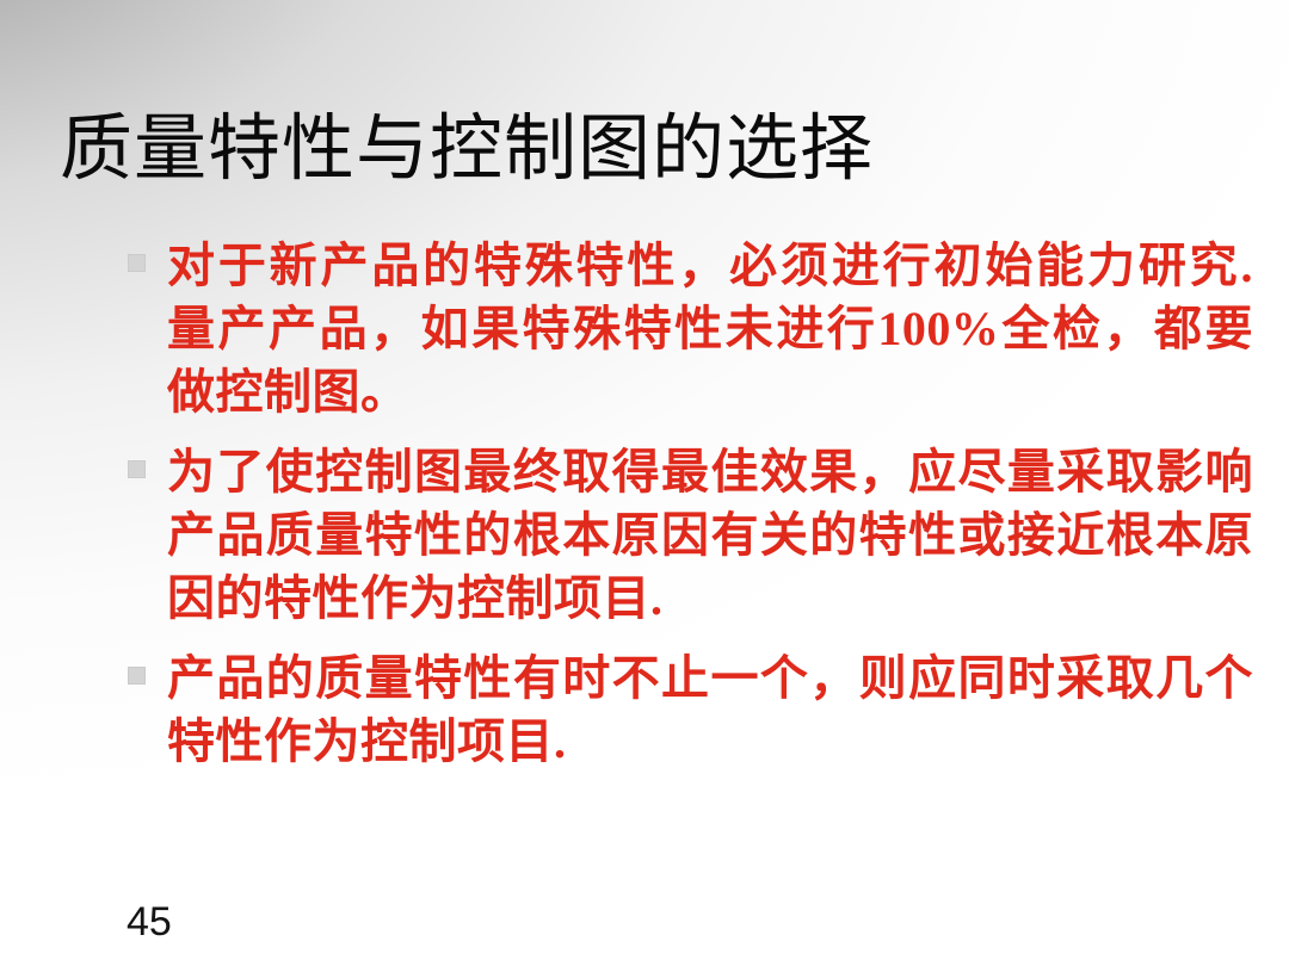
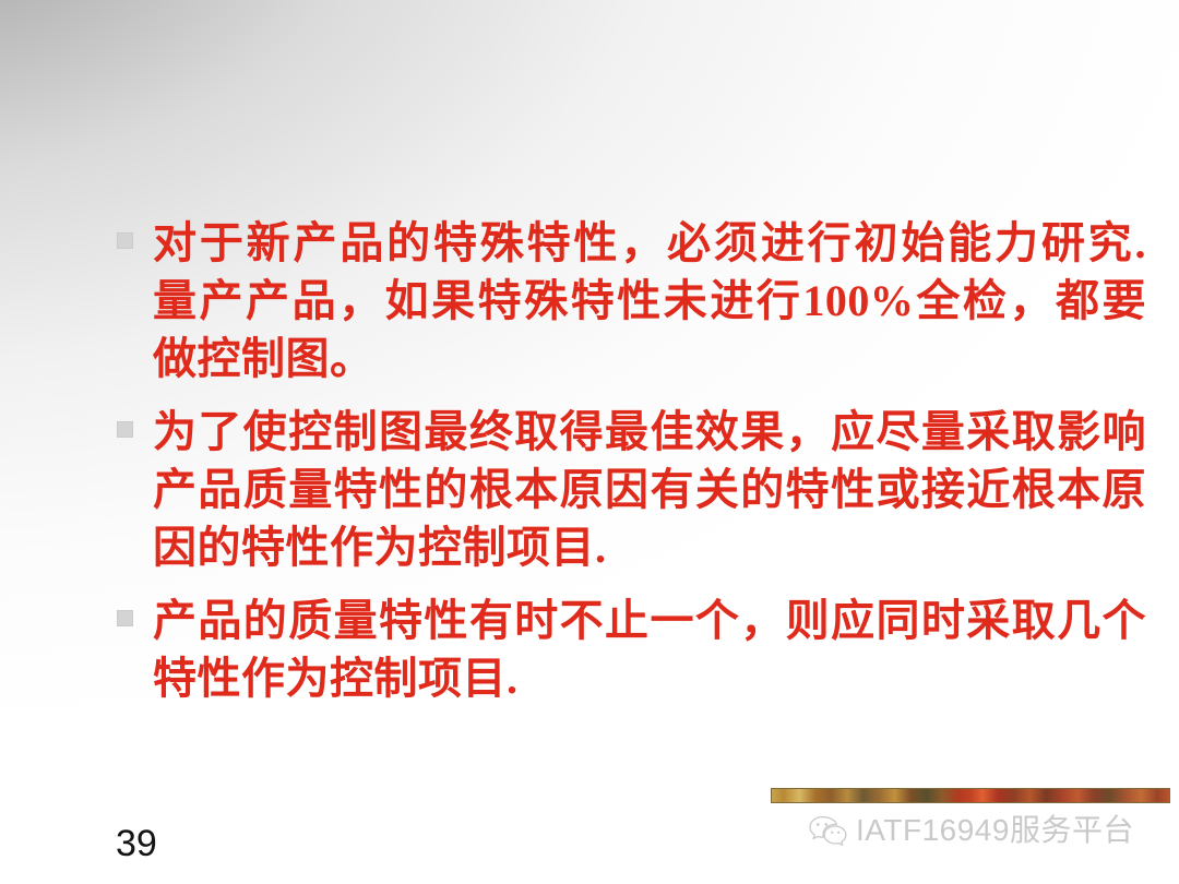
- 质量特性与控制图的选择
  对于新产品的特殊特性，必须进行初始能力研究. 量产产品，如果特殊特性未进行100%全检，都要做控制图。
  为了使控制图最终取得最佳效果，应尽量采取影响产品质量特性的根本原因有关的特性或接近根本原因的特性作为控制项目.
  产品的质量特性有时不止一个，则应同时采取几个特性作为控制项目.
- 45
+ 39
+ IATF16949服务平台
